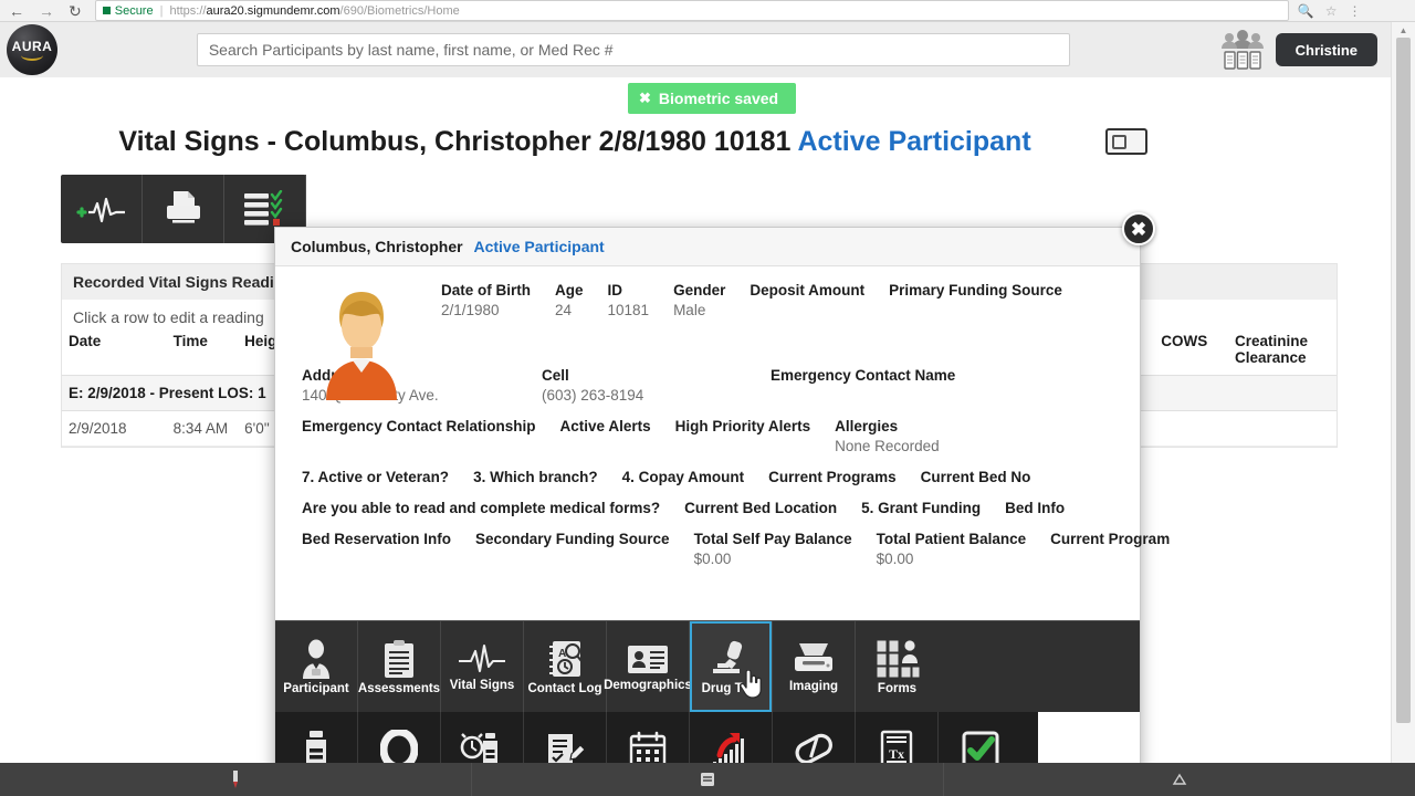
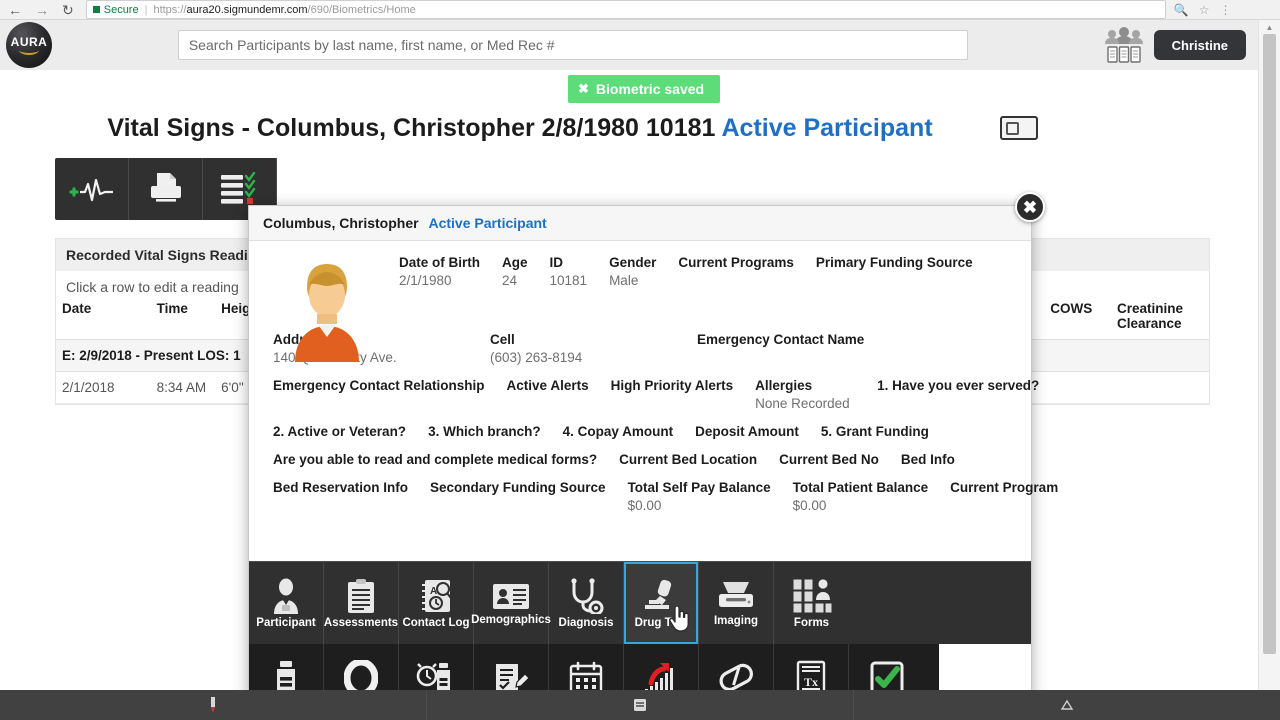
  ←
  →
  ↻
  Secure
  |
  https://aura20.sigmundemr.com/690/Biometrics/Home
  🔍
  ☆
  ⋮
  AURA
  Search Participants by last name, first name, or Med Rec #
  Christine
  ✖
  Biometric saved
  Vital Signs - Columbus, Christopher 2/8/1980 10181 Active Participant
  Recorded Vital Signs Readi
  Click a row to edit a reading
  Date	Time	Heig			COWS	Creatinine Clearance
  E: 2/9/2018 - Present LOS: 1
- 2/9/2018	8:34 AM	6'0''
+ 2/1/2018	8:34 AM	6'0''
  ✖
  Columbus, Christopher Active Participant
  Date of Birth
  2/1/1980
  Age
  24
  ID
  10181
  Gender
  Male
- Deposit Amount
+ Current Programs
  Primary Funding Source
  Cell
  (603) 263-8194
  Emergency Contact Name
  Emergency Contact Relationship
  Active Alerts
  High Priority Alerts
  Allergies
  None Recorded
+ 1. Have you ever served?
- 7. Active or Veteran?
+ 2. Active or Veteran?
  3. Which branch?
  4. Copay Amount
- Current Programs
+ Deposit Amount
- Current Bed No
+ 5. Grant Funding
  Are you able to read and complete medical forms?
  Current Bed Location
- 5. Grant Funding
+ Current Bed No
  Bed Info
  Bed Reservation Info
  Secondary Funding Source
  Total Self Pay Balance
  $0.00
  Total Patient Balance
  $0.00
  Current Program
  Participant
  Assessments
- Vital Signs
  A
  Contact Log
  Demographics
+ Diagnosis
  Imaging
  Forms
  Tx
  ▲
